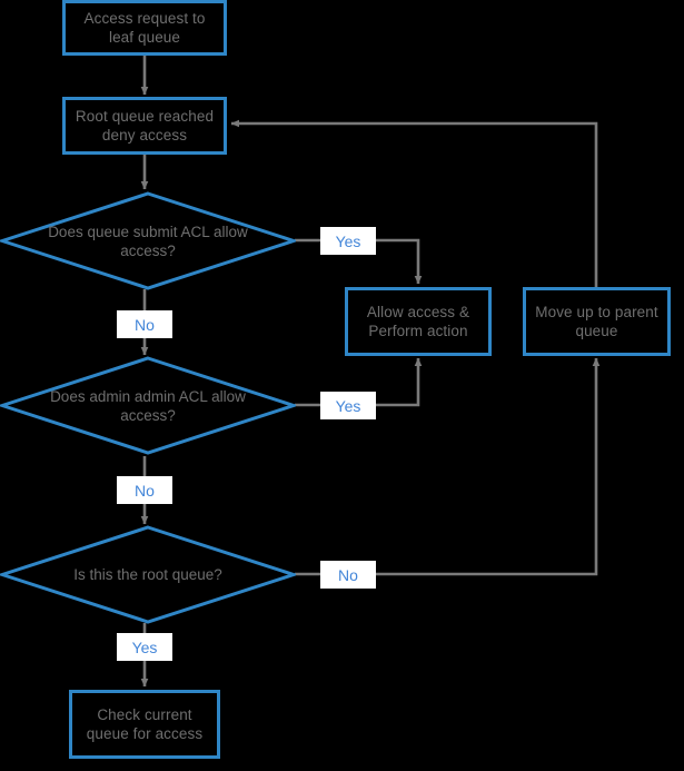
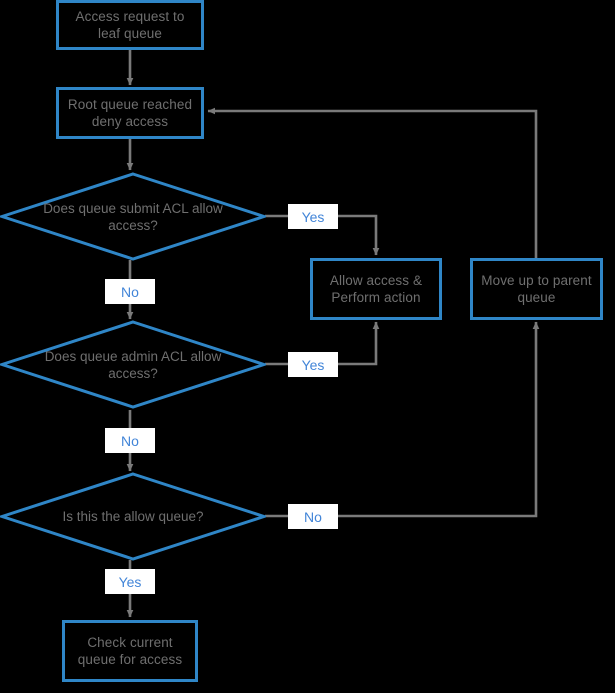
  Access request to leaf queue
  Root queue reached deny access
  Does queue submit ACL allow access?
- Does admin admin ACL allow access?
+ Does queue admin ACL allow access?
- Is this the root queue?
+ Is this the allow queue?
  Allow access & Perform action
  Move up to parent queue
  Check current queue for access
  Yes
  No
  Yes
  No
  No
  Yes
